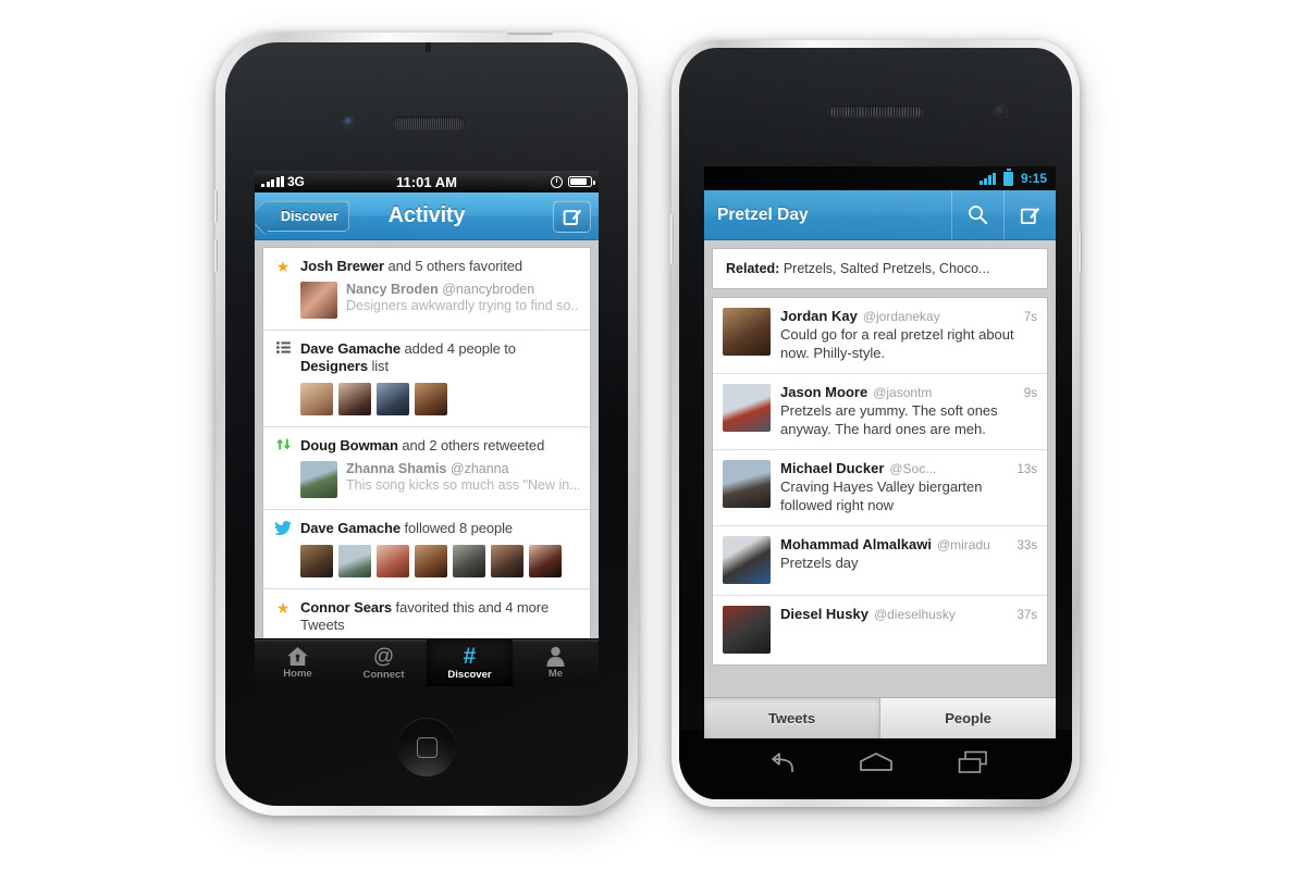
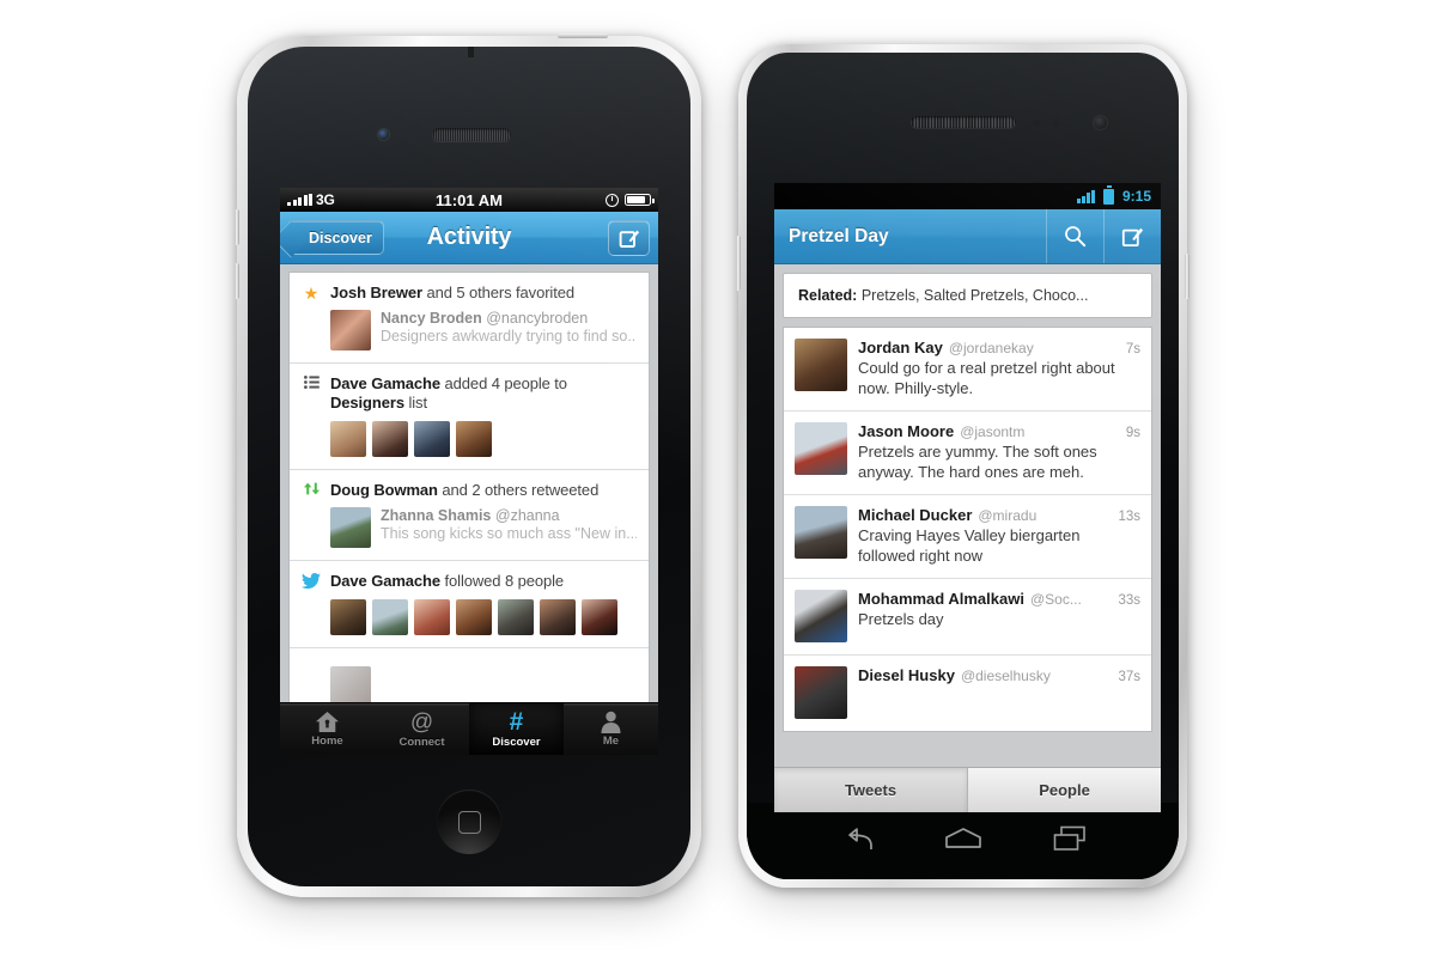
  Dave Gamache followed 8 people
- ★
- Connor Sears favorited this and 4 more Tweets
  Home
  @
  Connect
  #
  Discover
  Me
  Michael Ducker
- @Soc...
+ @miradu
  13s
  Craving Hayes Valley biergarten followed right now
  Mohammad Almalkawi
- @miradu
+ @Soc...
  33s
  Pretzels day
  Diesel Husky
  @dieselhusky
  37s
  Tweets
  People
